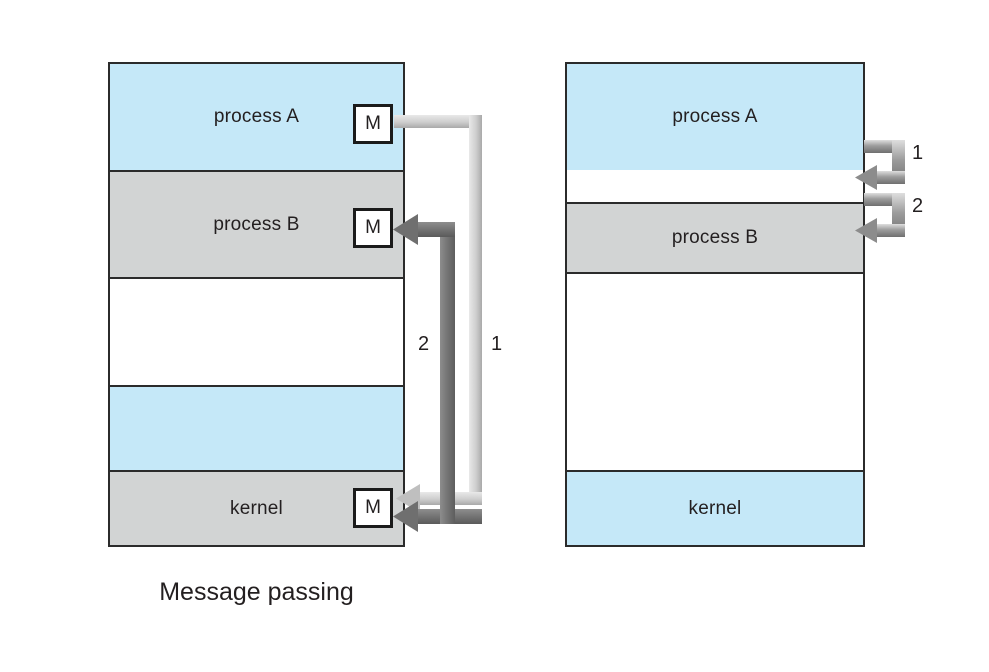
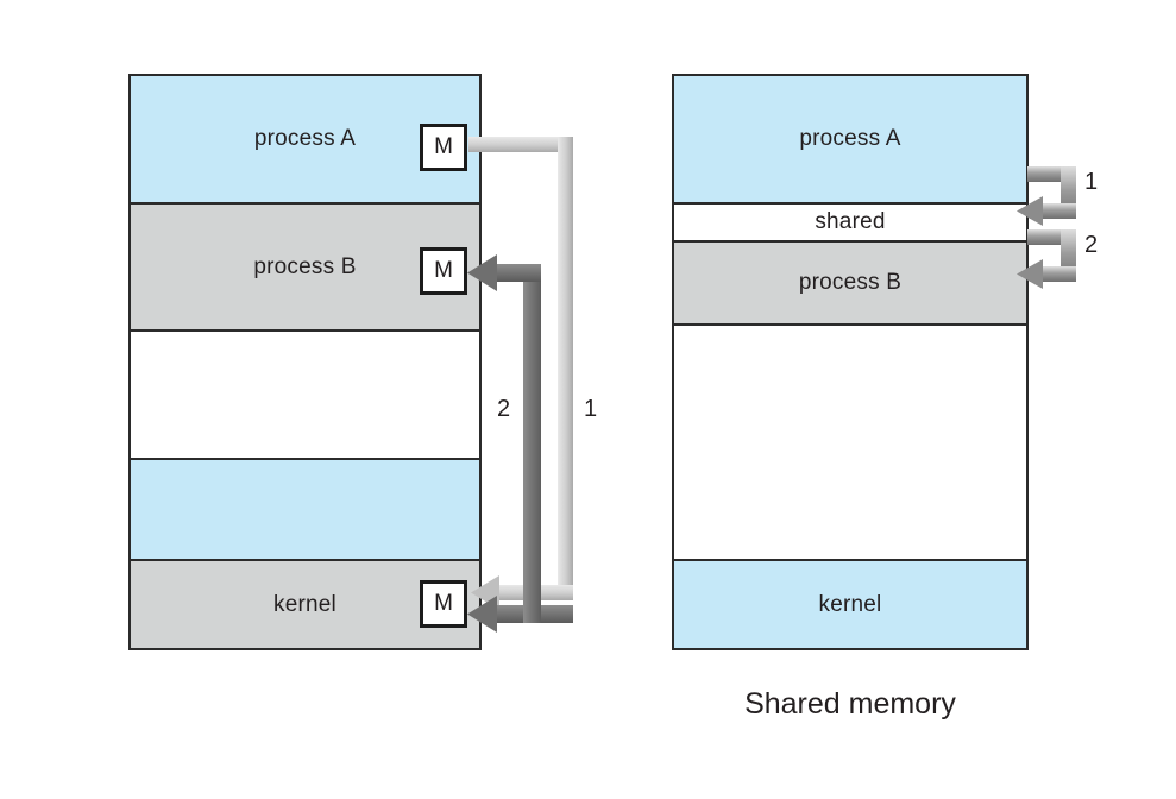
  process A
  process B
  kernel
  M
  M
  M
  2
  1
- Message passing
  process A
+ shared
  process B
  kernel
  1
  2
+ Shared memory
